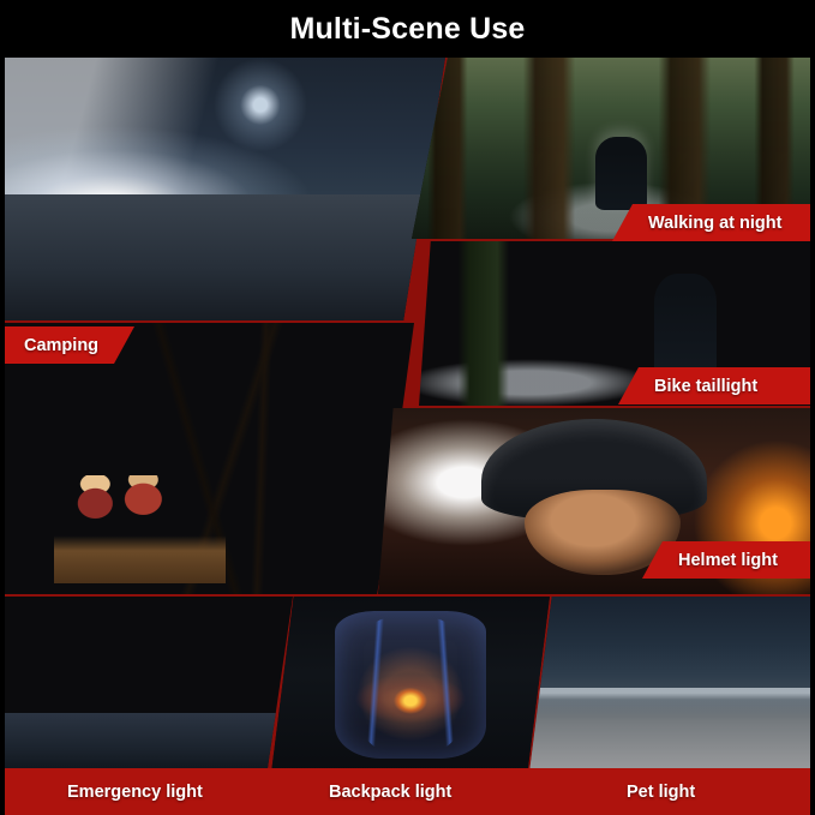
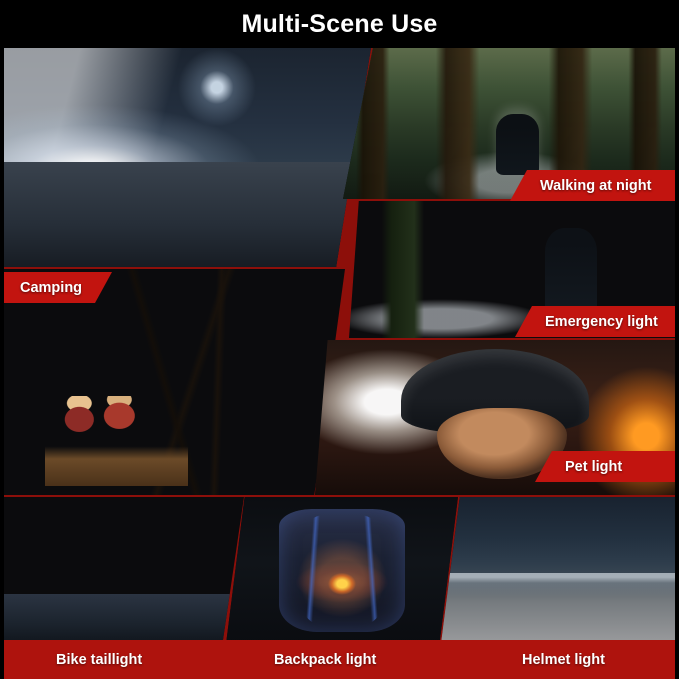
  Multi-Scene Use
  Walking at night
- Bike taillight
+ Emergency light
  Camping
- Helmet light
+ Pet light
- Emergency light
+ Bike taillight
  Backpack light
- Pet light
+ Helmet light
